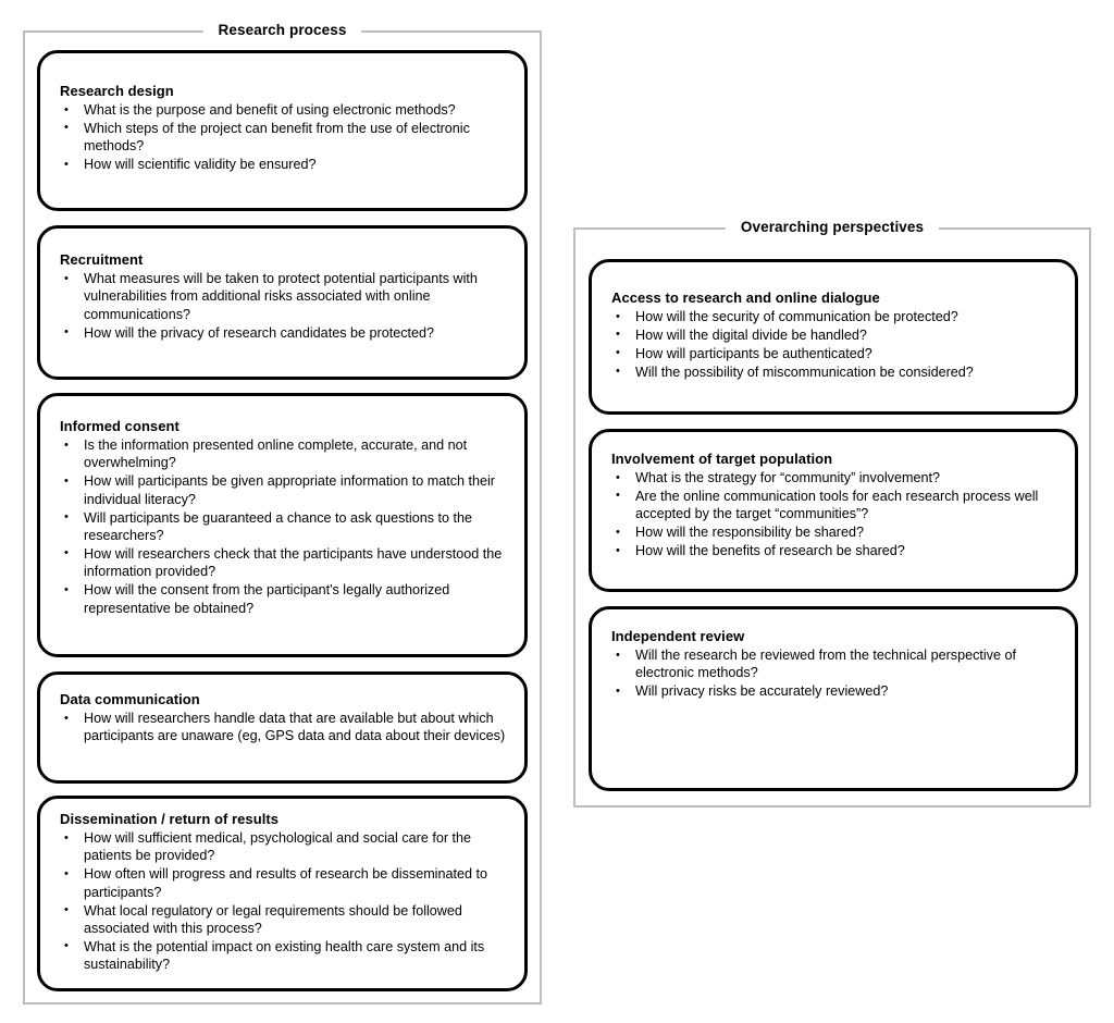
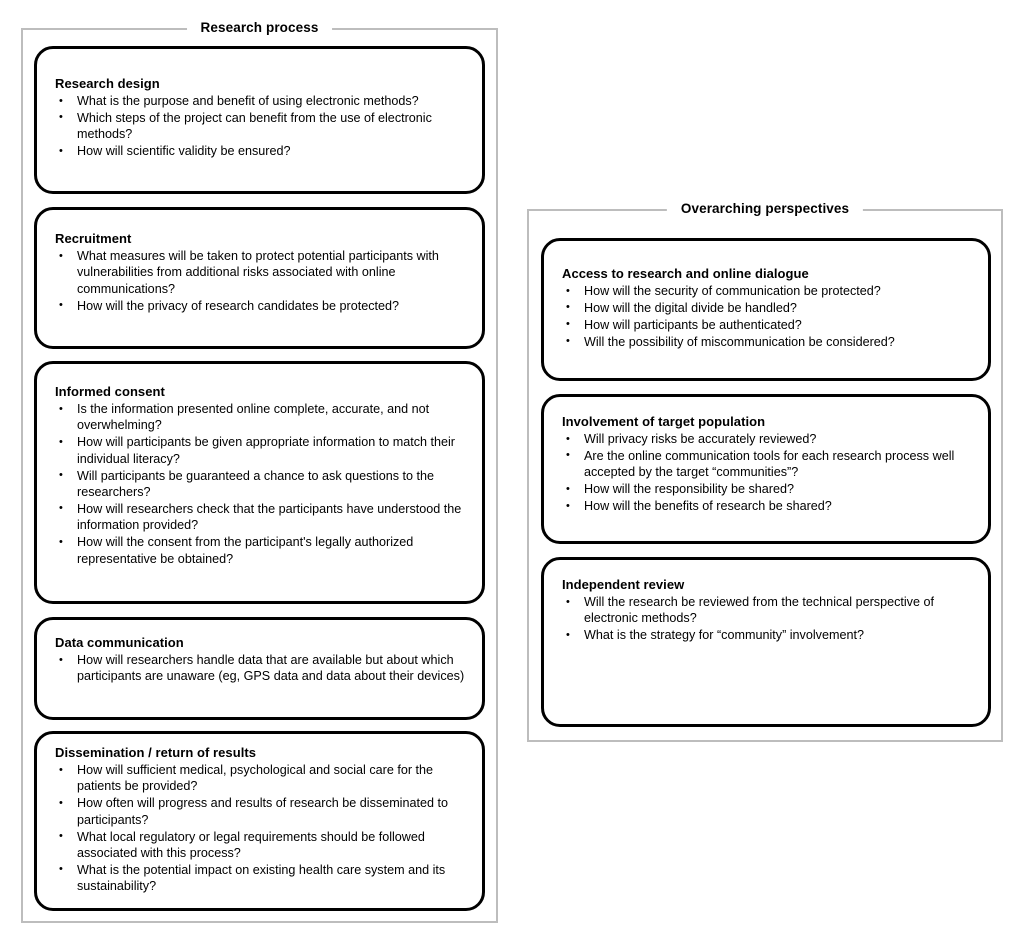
  Research process
  Research design
  What is the purpose and benefit of using electronic methods?
  Which steps of the project can benefit from the use of electronic methods?
  How will scientific validity be ensured?
  Recruitment
  What measures will be taken to protect potential participants with vulnerabilities from additional risks associated with online communications?
  How will the privacy of research candidates be protected?
  Informed consent
  Is the information presented online complete, accurate, and not overwhelming?
  How will participants be given appropriate information to match their individual literacy?
  Will participants be guaranteed a chance to ask questions to the researchers?
  How will researchers check that the participants have understood the information provided?
  How will the consent from the participant's legally authorized representative be obtained?
  Data communication
  How will researchers handle data that are available but about which participants are unaware (eg, GPS data and data about their devices)
  Dissemination / return of results
  How will sufficient medical, psychological and social care for the patients be provided?
  How often will progress and results of research be disseminated to participants?
  What local regulatory or legal requirements should be followed associated with this process?
  What is the potential impact on existing health care system and its sustainability?
  Overarching perspectives
  Access to research and online dialogue
  How will the security of communication be protected?
  How will the digital divide be handled?
  How will participants be authenticated?
  Will the possibility of miscommunication be considered?
  Involvement of target population
- What is the strategy for “community” involvement?
+ Will privacy risks be accurately reviewed?
  Are the online communication tools for each research process well accepted by the target “communities”?
  How will the responsibility be shared?
  How will the benefits of research be shared?
  Independent review
  Will the research be reviewed from the technical perspective of electronic methods?
- Will privacy risks be accurately reviewed?
+ What is the strategy for “community” involvement?
